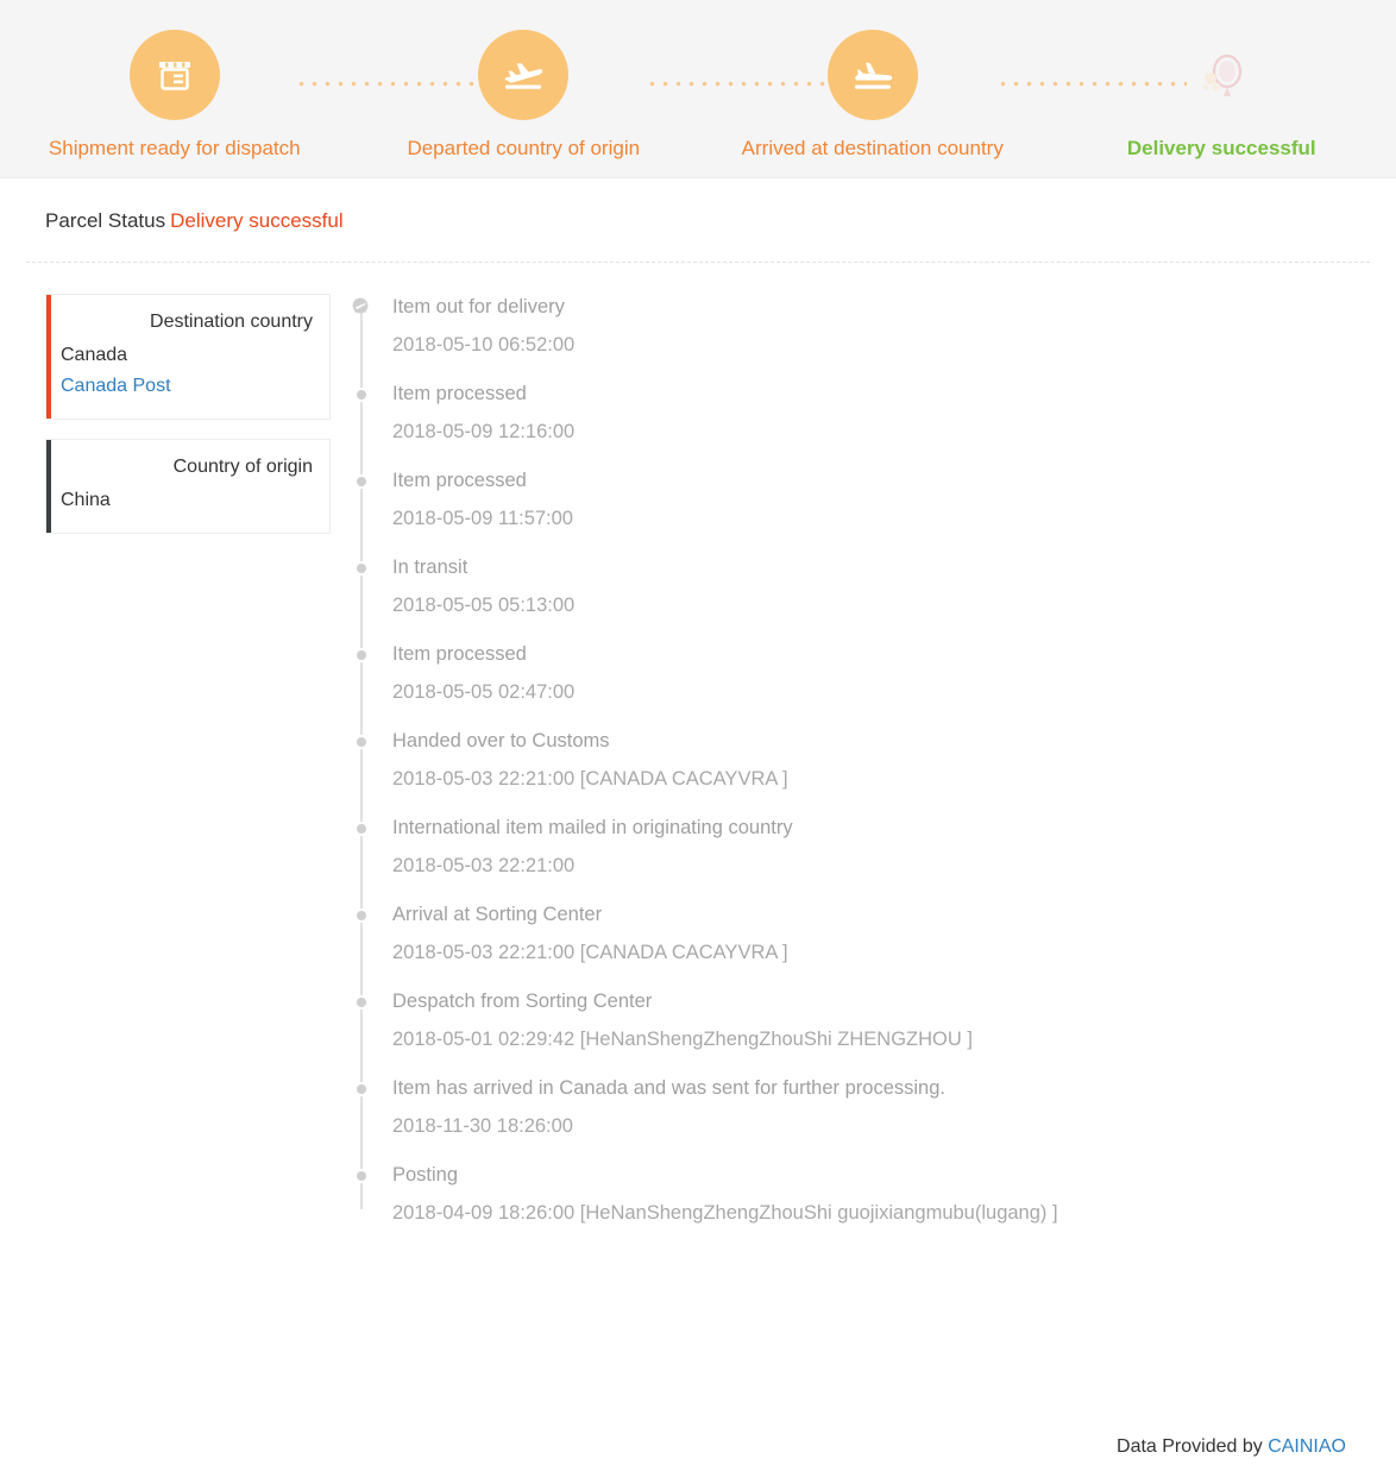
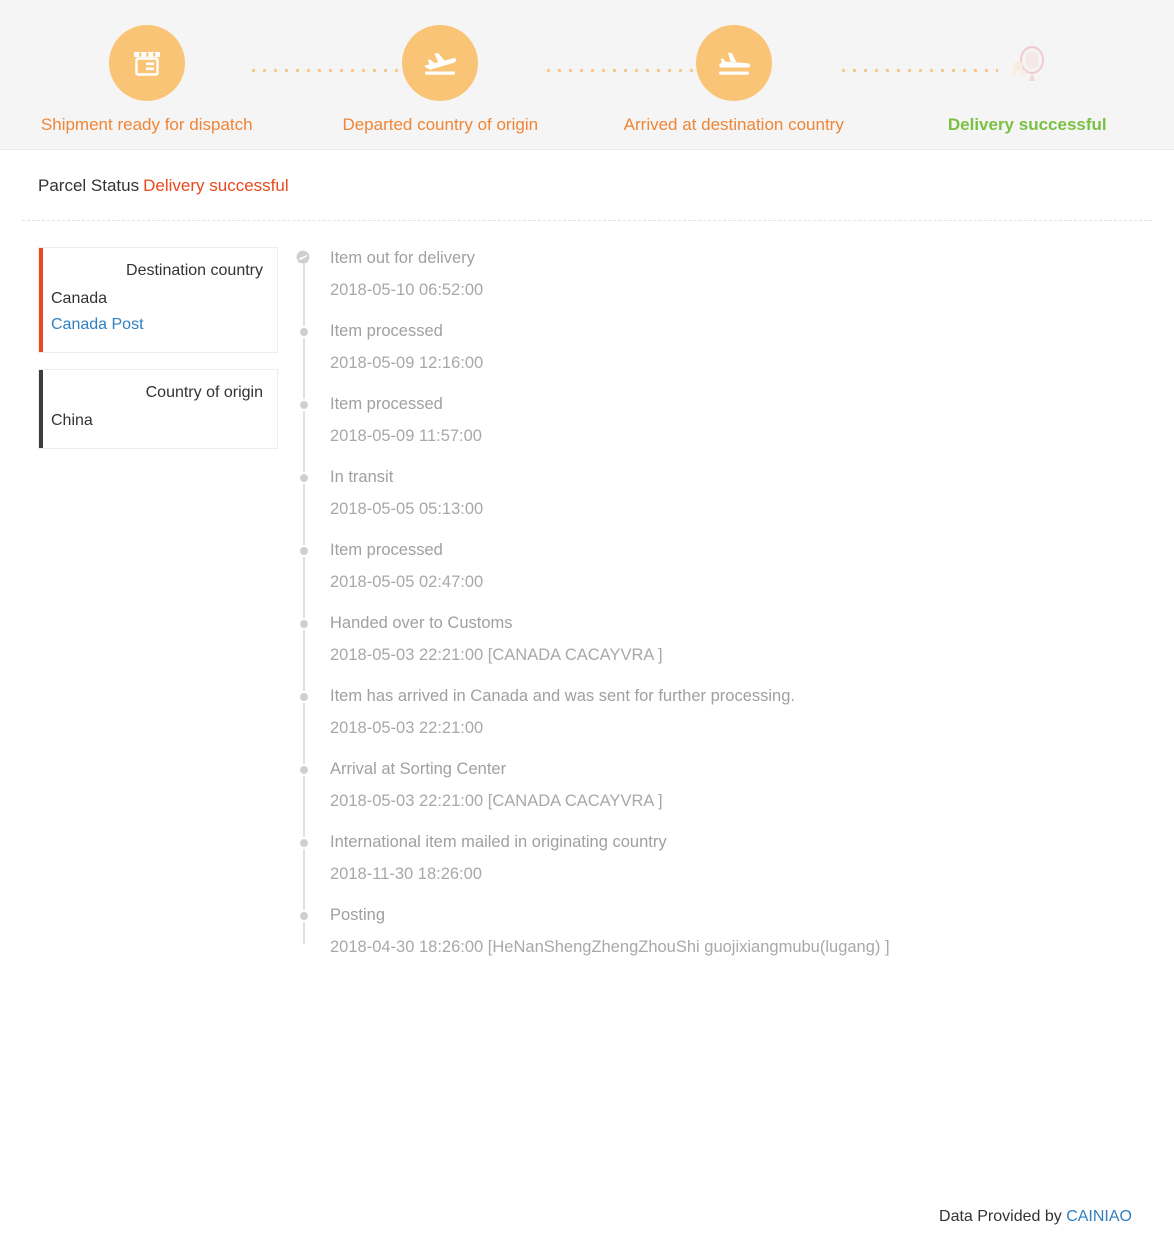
  Shipment ready for dispatch
  Departed country of origin
  Arrived at destination country
  Delivery successful
  Parcel Status Delivery successful
  Destination country
  Canada
  Canada Post
  Country of origin
  China
  Item out for delivery
  2018-05-10 06:52:00
  Item processed
  2018-05-09 12:16:00
  Item processed
  2018-05-09 11:57:00
  In transit
  2018-05-05 05:13:00
  Item processed
  2018-05-05 02:47:00
  Handed over to Customs
  2018-05-03 22:21:00 [CANADA CACAYVRA ]
- International item mailed in originating country
+ Item has arrived in Canada and was sent for further processing.
  2018-05-03 22:21:00
  Arrival at Sorting Center
  2018-05-03 22:21:00 [CANADA CACAYVRA ]
- Despatch from Sorting Center
- 2018-05-01 02:29:42 [HeNanShengZhengZhouShi ZHENGZHOU ]
- Item has arrived in Canada and was sent for further processing.
+ International item mailed in originating country
  2018-11-30 18:26:00
  Posting
- 2018-04-09 18:26:00 [HeNanShengZhengZhouShi guojixiangmubu(lugang) ]
+ 2018-04-30 18:26:00 [HeNanShengZhengZhouShi guojixiangmubu(lugang) ]
  Data Provided by CAINIAO
